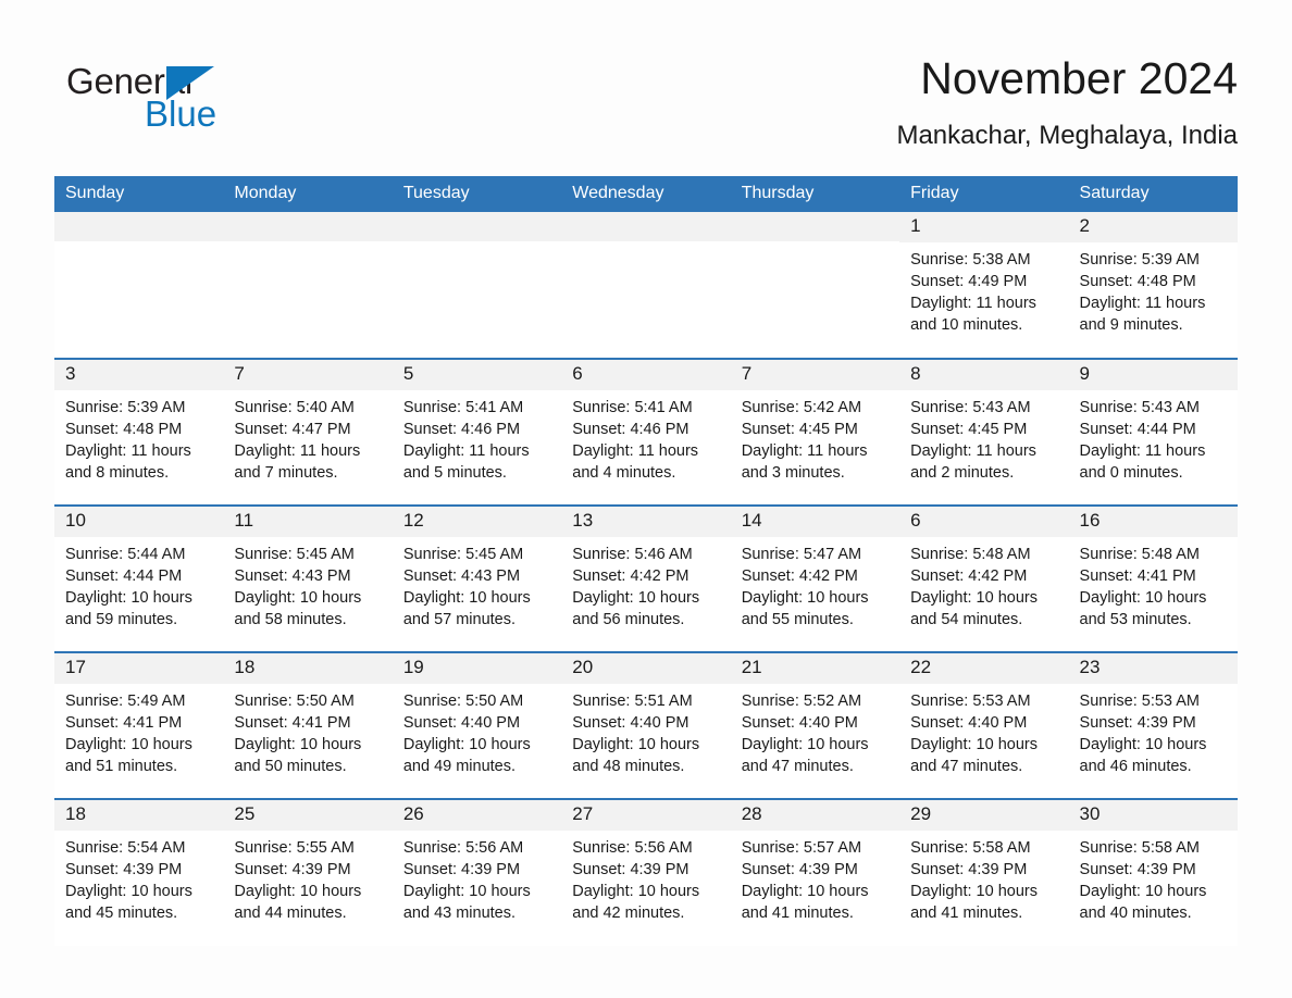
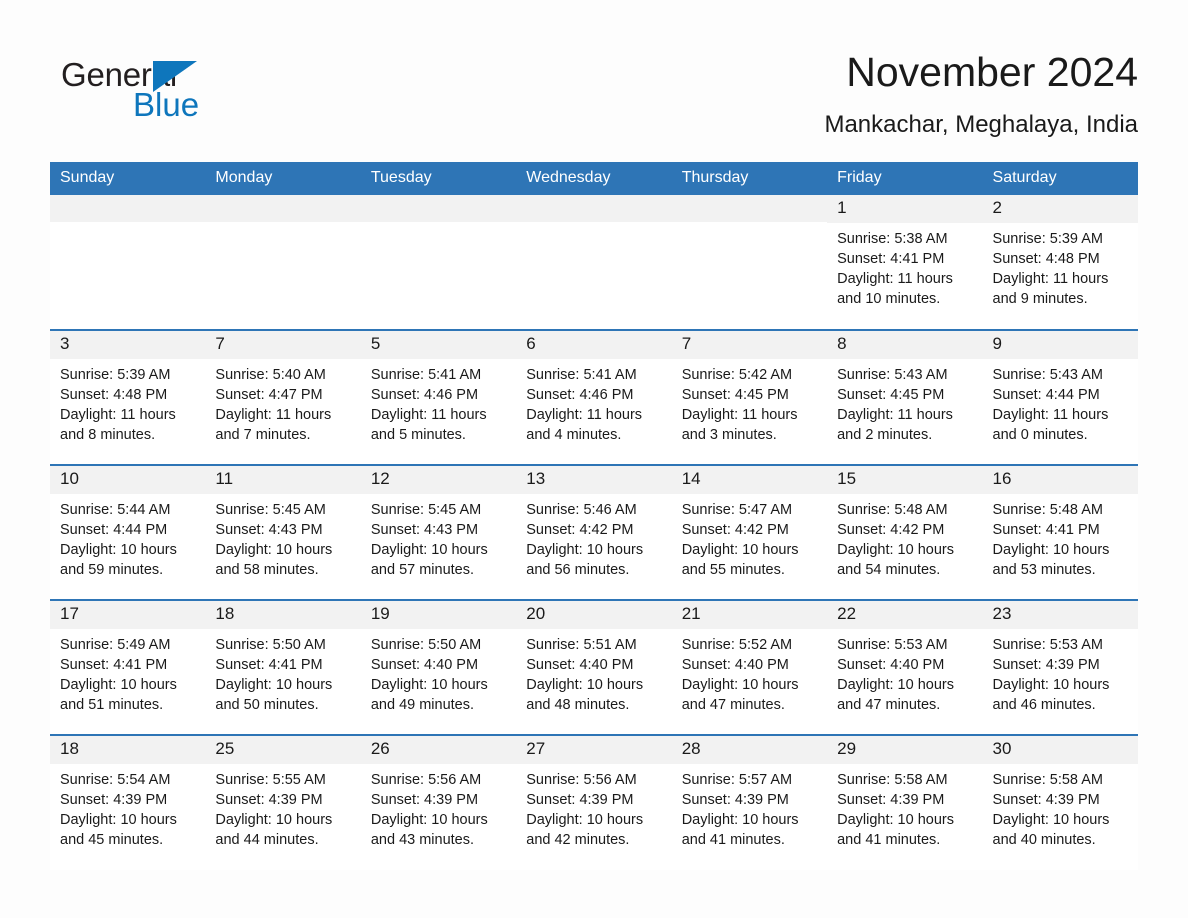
  General
  Blue
  November 2024
  Mankachar, Meghalaya, India
  Sunday	Monday	Tuesday	Wednesday	Thursday	Friday	Saturday
- 					1Sunrise: 5:38 AMSunset: 4:49 PMDaylight: 11 hoursand 10 minutes.	2Sunrise: 5:39 AMSunset: 4:48 PMDaylight: 11 hoursand 9 minutes.
+ 					1Sunrise: 5:38 AMSunset: 4:41 PMDaylight: 11 hoursand 10 minutes.	2Sunrise: 5:39 AMSunset: 4:48 PMDaylight: 11 hoursand 9 minutes.
  3Sunrise: 5:39 AMSunset: 4:48 PMDaylight: 11 hoursand 8 minutes.	7Sunrise: 5:40 AMSunset: 4:47 PMDaylight: 11 hoursand 7 minutes.	5Sunrise: 5:41 AMSunset: 4:46 PMDaylight: 11 hoursand 5 minutes.	6Sunrise: 5:41 AMSunset: 4:46 PMDaylight: 11 hoursand 4 minutes.	7Sunrise: 5:42 AMSunset: 4:45 PMDaylight: 11 hoursand 3 minutes.	8Sunrise: 5:43 AMSunset: 4:45 PMDaylight: 11 hoursand 2 minutes.	9Sunrise: 5:43 AMSunset: 4:44 PMDaylight: 11 hoursand 0 minutes.
- 10Sunrise: 5:44 AMSunset: 4:44 PMDaylight: 10 hoursand 59 minutes.	11Sunrise: 5:45 AMSunset: 4:43 PMDaylight: 10 hoursand 58 minutes.	12Sunrise: 5:45 AMSunset: 4:43 PMDaylight: 10 hoursand 57 minutes.	13Sunrise: 5:46 AMSunset: 4:42 PMDaylight: 10 hoursand 56 minutes.	14Sunrise: 5:47 AMSunset: 4:42 PMDaylight: 10 hoursand 55 minutes.	6Sunrise: 5:48 AMSunset: 4:42 PMDaylight: 10 hoursand 54 minutes.	16Sunrise: 5:48 AMSunset: 4:41 PMDaylight: 10 hoursand 53 minutes.
+ 10Sunrise: 5:44 AMSunset: 4:44 PMDaylight: 10 hoursand 59 minutes.	11Sunrise: 5:45 AMSunset: 4:43 PMDaylight: 10 hoursand 58 minutes.	12Sunrise: 5:45 AMSunset: 4:43 PMDaylight: 10 hoursand 57 minutes.	13Sunrise: 5:46 AMSunset: 4:42 PMDaylight: 10 hoursand 56 minutes.	14Sunrise: 5:47 AMSunset: 4:42 PMDaylight: 10 hoursand 55 minutes.	15Sunrise: 5:48 AMSunset: 4:42 PMDaylight: 10 hoursand 54 minutes.	16Sunrise: 5:48 AMSunset: 4:41 PMDaylight: 10 hoursand 53 minutes.
  17Sunrise: 5:49 AMSunset: 4:41 PMDaylight: 10 hoursand 51 minutes.	18Sunrise: 5:50 AMSunset: 4:41 PMDaylight: 10 hoursand 50 minutes.	19Sunrise: 5:50 AMSunset: 4:40 PMDaylight: 10 hoursand 49 minutes.	20Sunrise: 5:51 AMSunset: 4:40 PMDaylight: 10 hoursand 48 minutes.	21Sunrise: 5:52 AMSunset: 4:40 PMDaylight: 10 hoursand 47 minutes.	22Sunrise: 5:53 AMSunset: 4:40 PMDaylight: 10 hoursand 47 minutes.	23Sunrise: 5:53 AMSunset: 4:39 PMDaylight: 10 hoursand 46 minutes.
  18Sunrise: 5:54 AMSunset: 4:39 PMDaylight: 10 hoursand 45 minutes.	25Sunrise: 5:55 AMSunset: 4:39 PMDaylight: 10 hoursand 44 minutes.	26Sunrise: 5:56 AMSunset: 4:39 PMDaylight: 10 hoursand 43 minutes.	27Sunrise: 5:56 AMSunset: 4:39 PMDaylight: 10 hoursand 42 minutes.	28Sunrise: 5:57 AMSunset: 4:39 PMDaylight: 10 hoursand 41 minutes.	29Sunrise: 5:58 AMSunset: 4:39 PMDaylight: 10 hoursand 41 minutes.	30Sunrise: 5:58 AMSunset: 4:39 PMDaylight: 10 hoursand 40 minutes.
